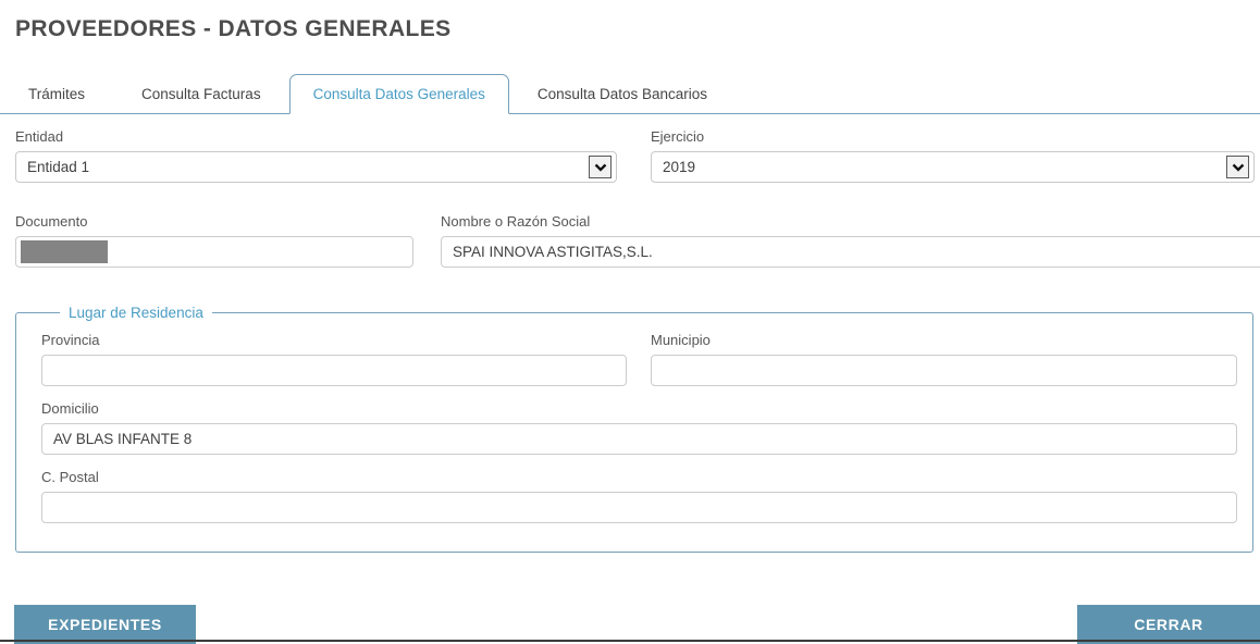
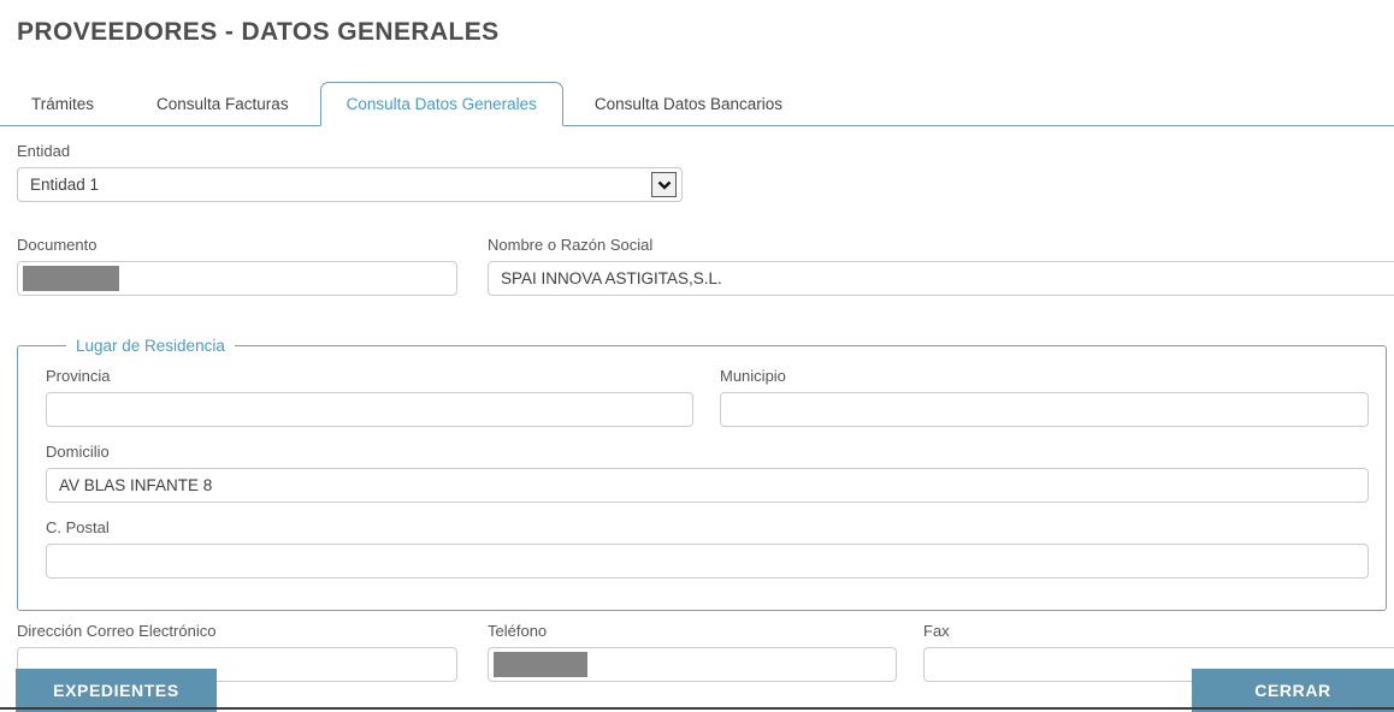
  PROVEEDORES - DATOS GENERALES
  Trámites
  Consulta Facturas
  Consulta Datos Generales
  Consulta Datos Bancarios
  Entidad
  Entidad 1
- Ejercicio
- 2019
  Documento
  Nombre o Razón Social
  SPAI INNOVA ASTIGITAS,S.L.
  Lugar de Residencia
  Provincia
  Municipio
  Domicilio
  AV BLAS INFANTE 8
  C. Postal
+ Dirección Correo Electrónico
+ Teléfono
+ Fax
  EXPEDIENTES
  CERRAR
